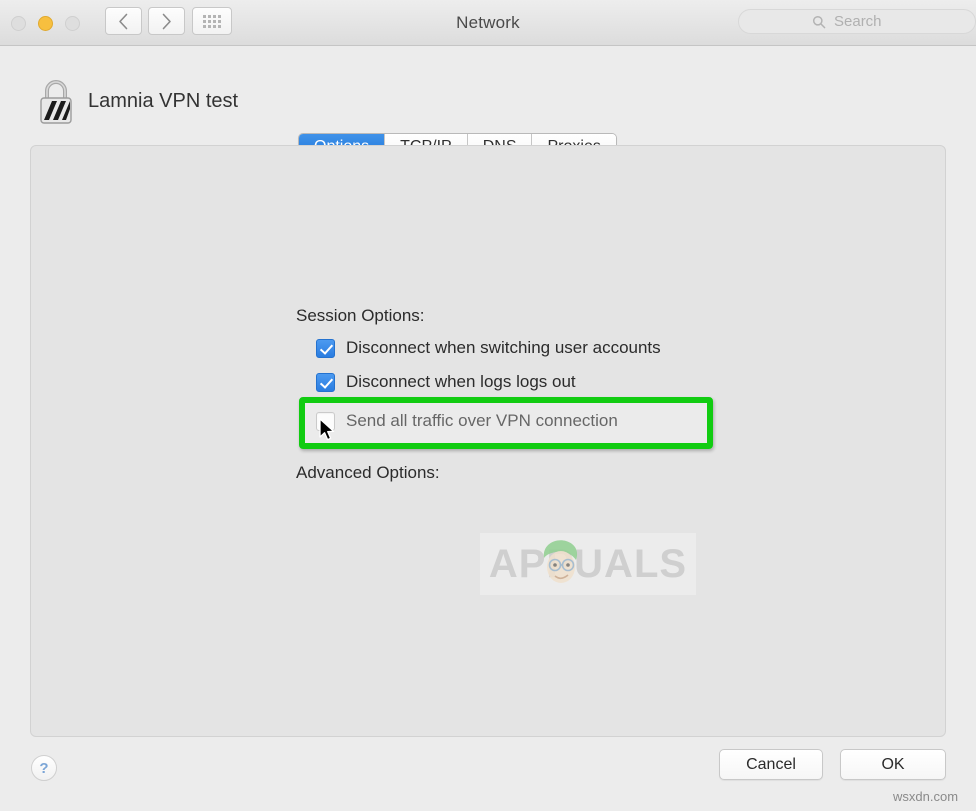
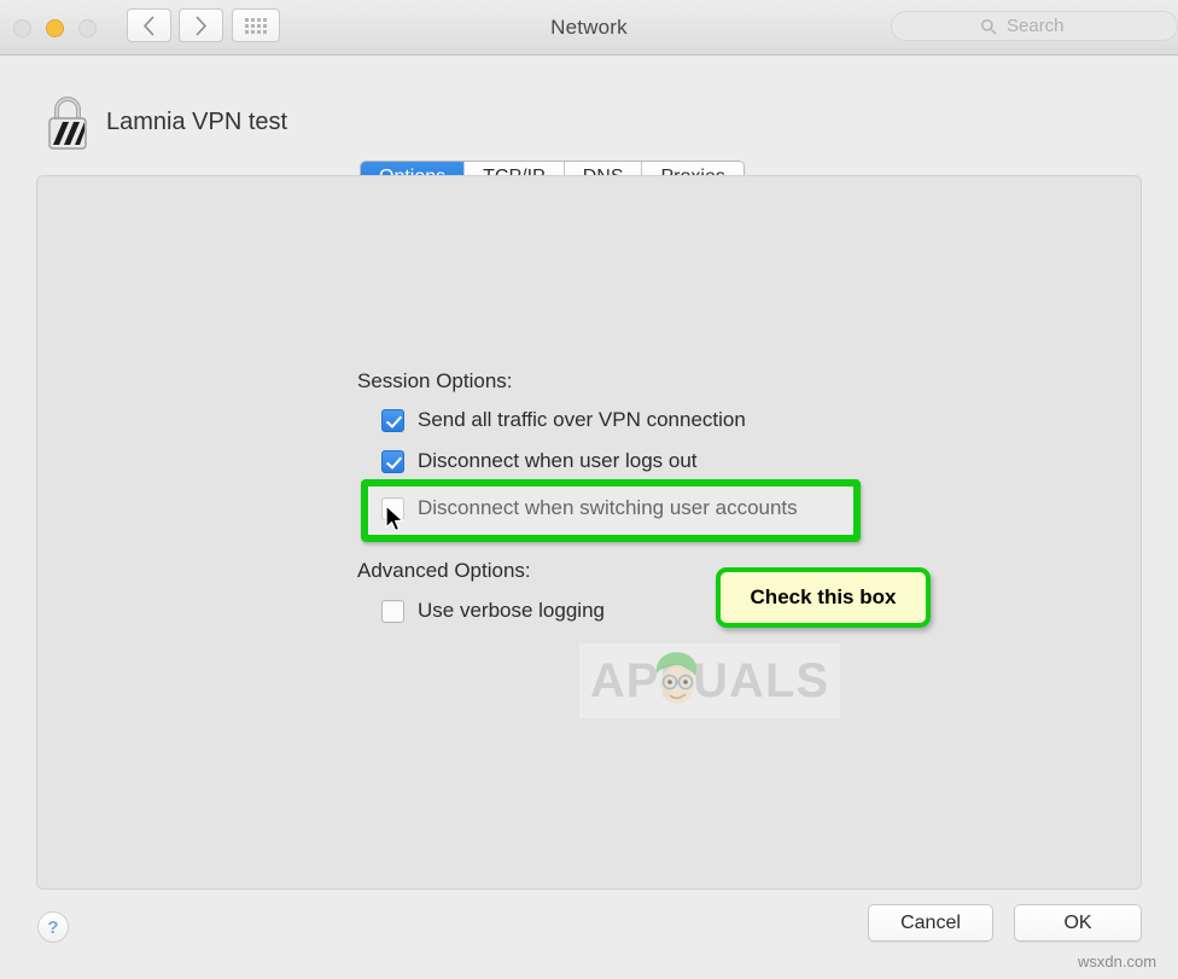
  Network
  Search
  Lamnia VPN test
  Session Options:
- Disconnect when switching user accounts
+ Send all traffic over VPN connection
- Disconnect when logs logs out
+ Disconnect when user logs out
- Send all traffic over VPN connection
+ Disconnect when switching user accounts
  Advanced Options:
+ Use verbose logging
+ Check this box
  APUALS
  ?
  Cancel
  OK
  wsxdn.com
